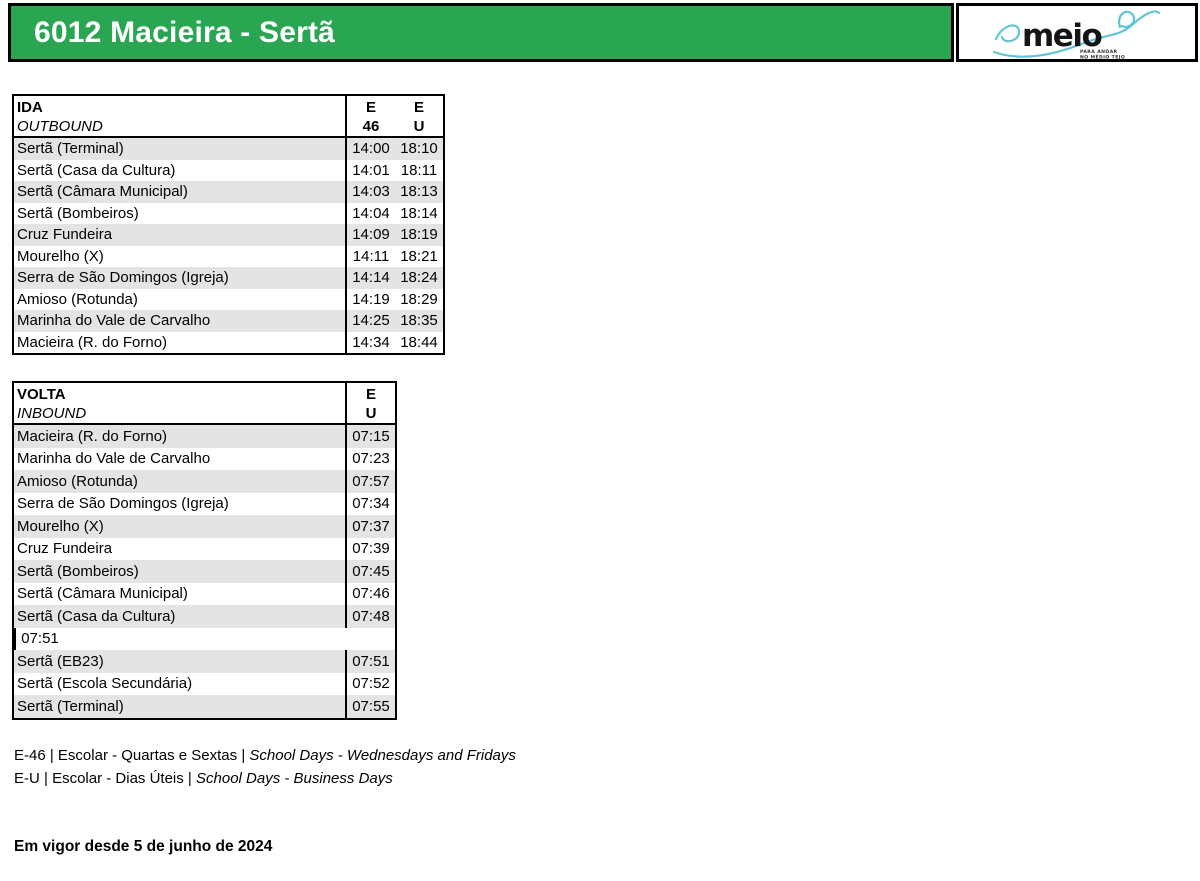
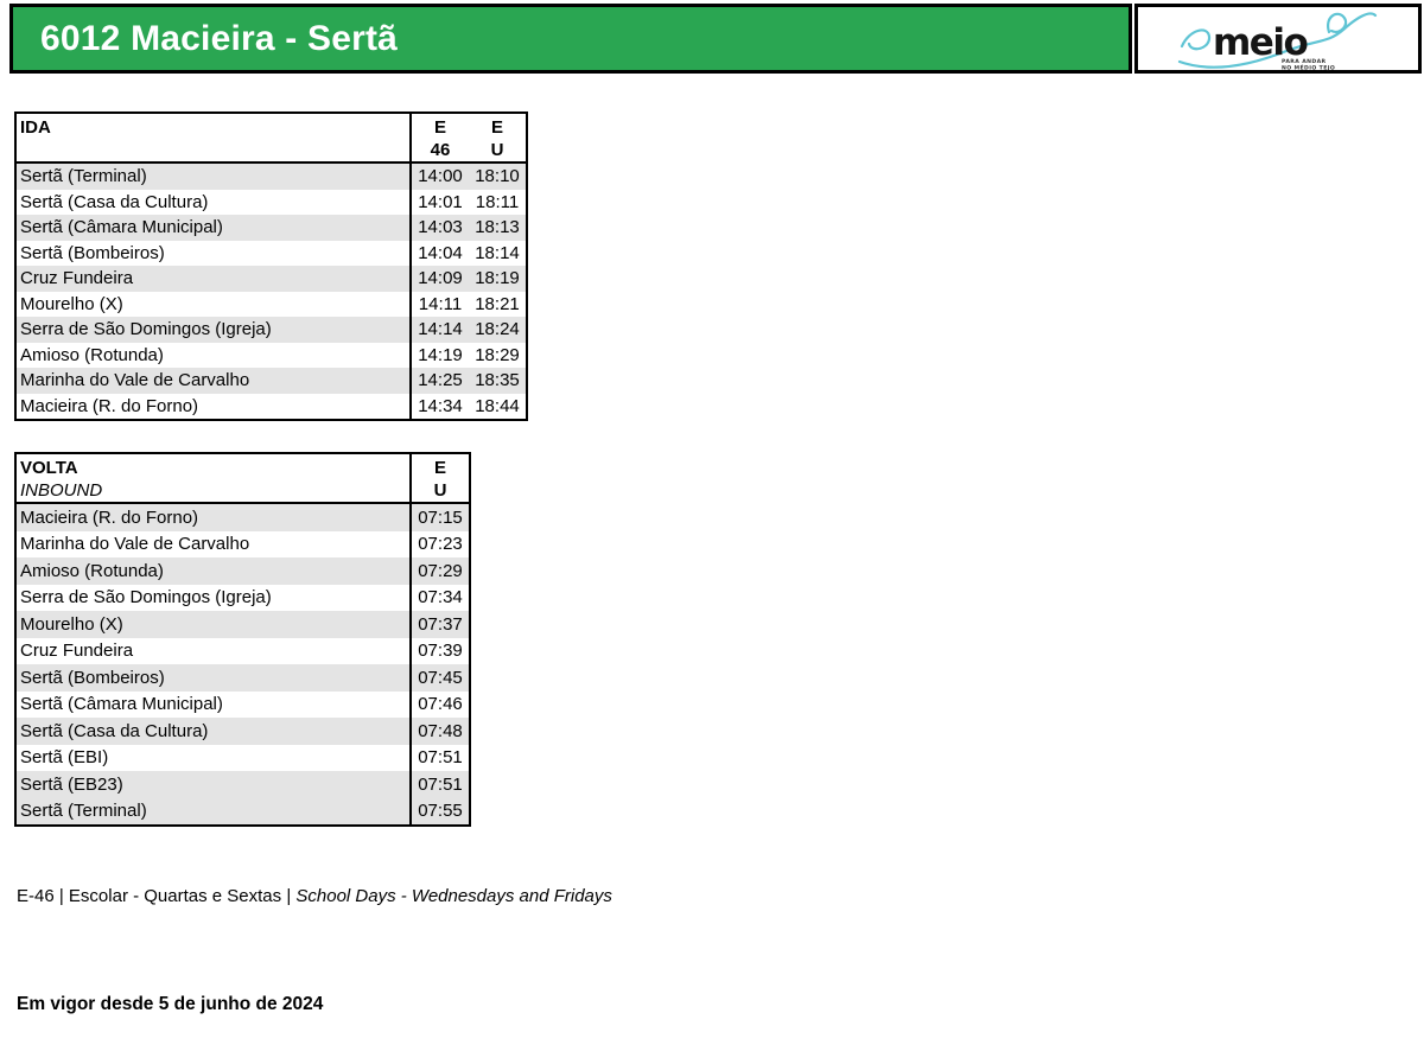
  6012 Macieira - Sertã
  meio
  IDA
- OUTBOUND
  E
  46
  E
  U
  Sertã (Terminal)
  14:00
  18:10
  Sertã (Casa da Cultura)
  14:01
  18:11
  Sertã (Câmara Municipal)
  14:03
  18:13
  Sertã (Bombeiros)
  14:04
  18:14
  Cruz Fundeira
  14:09
  18:19
  Mourelho (X)
  14:11
  18:21
  Serra de São Domingos (Igreja)
  14:14
  18:24
  Amioso (Rotunda)
  14:19
  18:29
  Marinha do Vale de Carvalho
  14:25
  18:35
  Macieira (R. do Forno)
  14:34
  18:44
  VOLTA
  INBOUND
  E
  U
  Macieira (R. do Forno)
  07:15
  Marinha do Vale de Carvalho
  07:23
  Amioso (Rotunda)
- 07:57
+ 07:29
  Serra de São Domingos (Igreja)
  07:34
  Mourelho (X)
  07:37
  Cruz Fundeira
  07:39
  Sertã (Bombeiros)
  07:45
  Sertã (Câmara Municipal)
  07:46
  Sertã (Casa da Cultura)
  07:48
+ Sertã (EBI)
  07:51
  Sertã (EB23)
  07:51
- Sertã (Escola Secundária)
- 07:52
  Sertã (Terminal)
  07:55
  E-46 | Escolar - Quartas e Sextas | School Days - Wednesdays and Fridays
- E-U | Escolar - Dias Úteis | School Days - Business Days
  Em vigor desde 5 de junho de 2024
